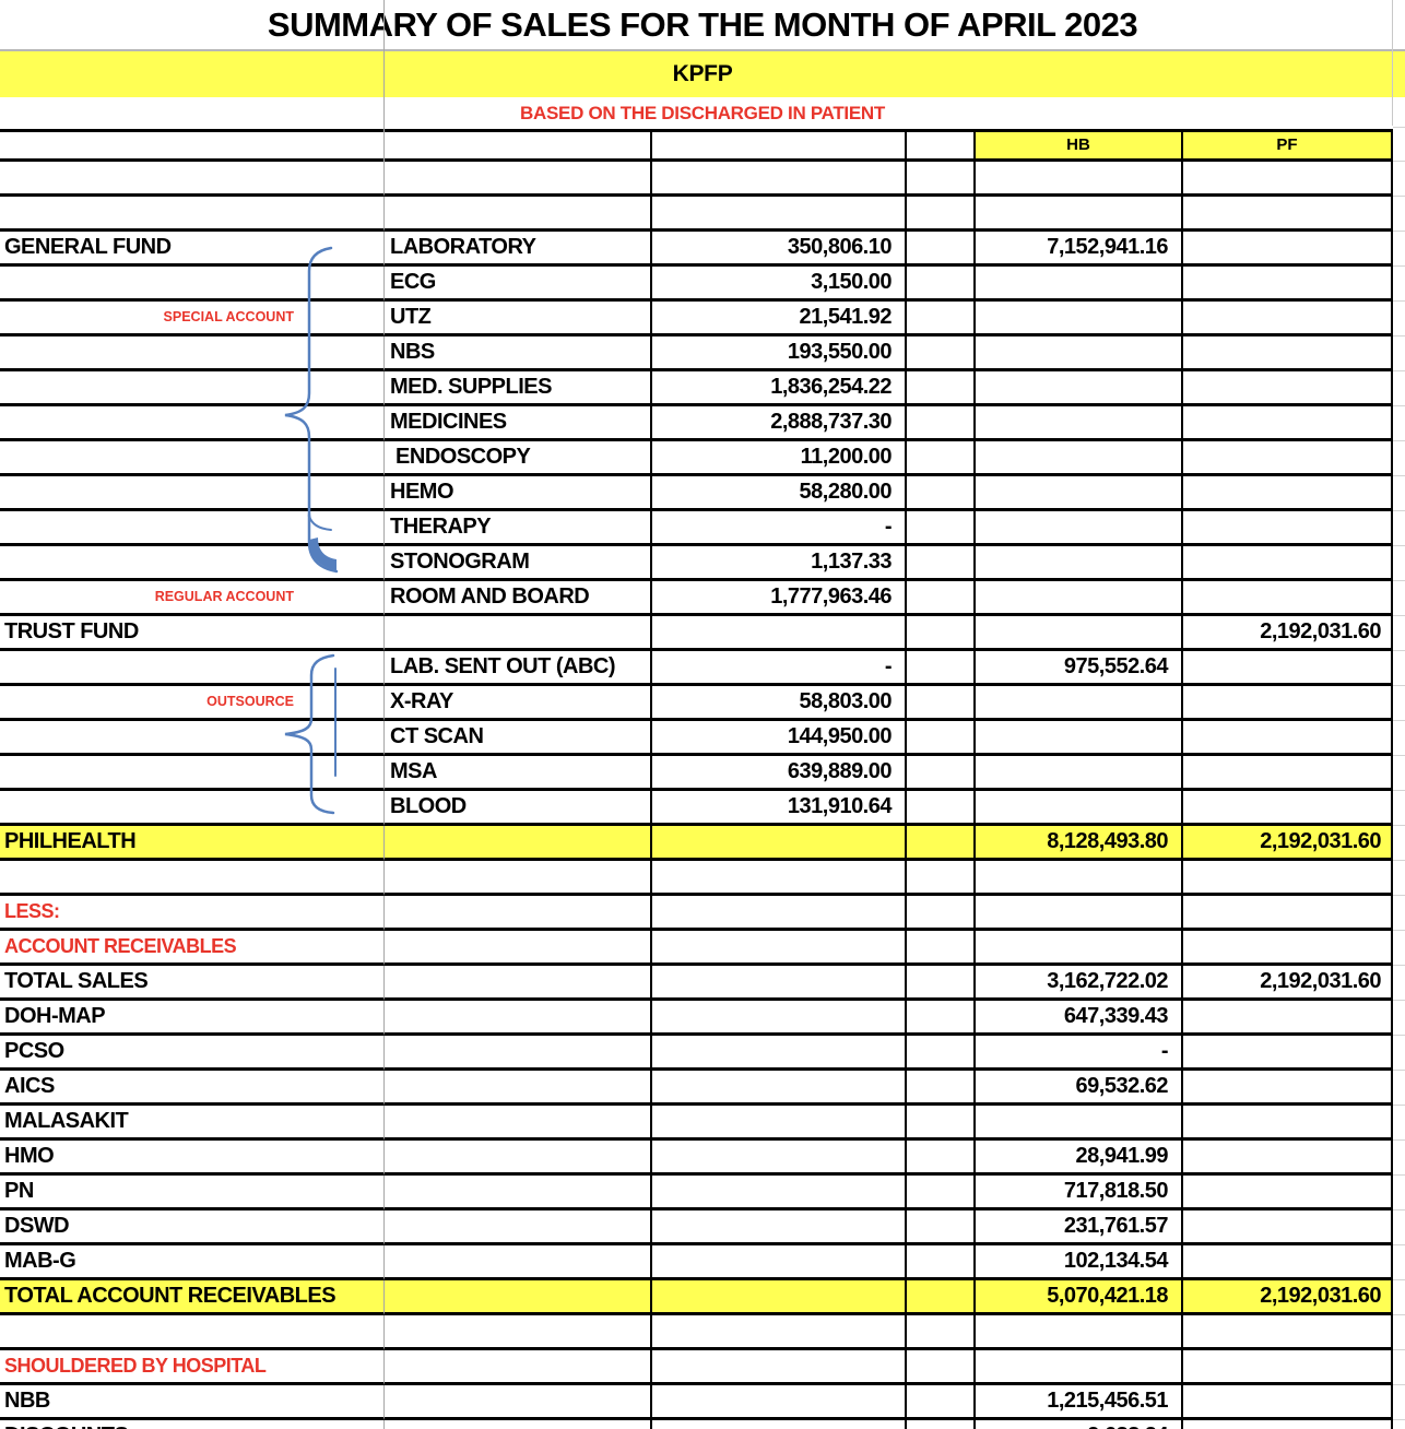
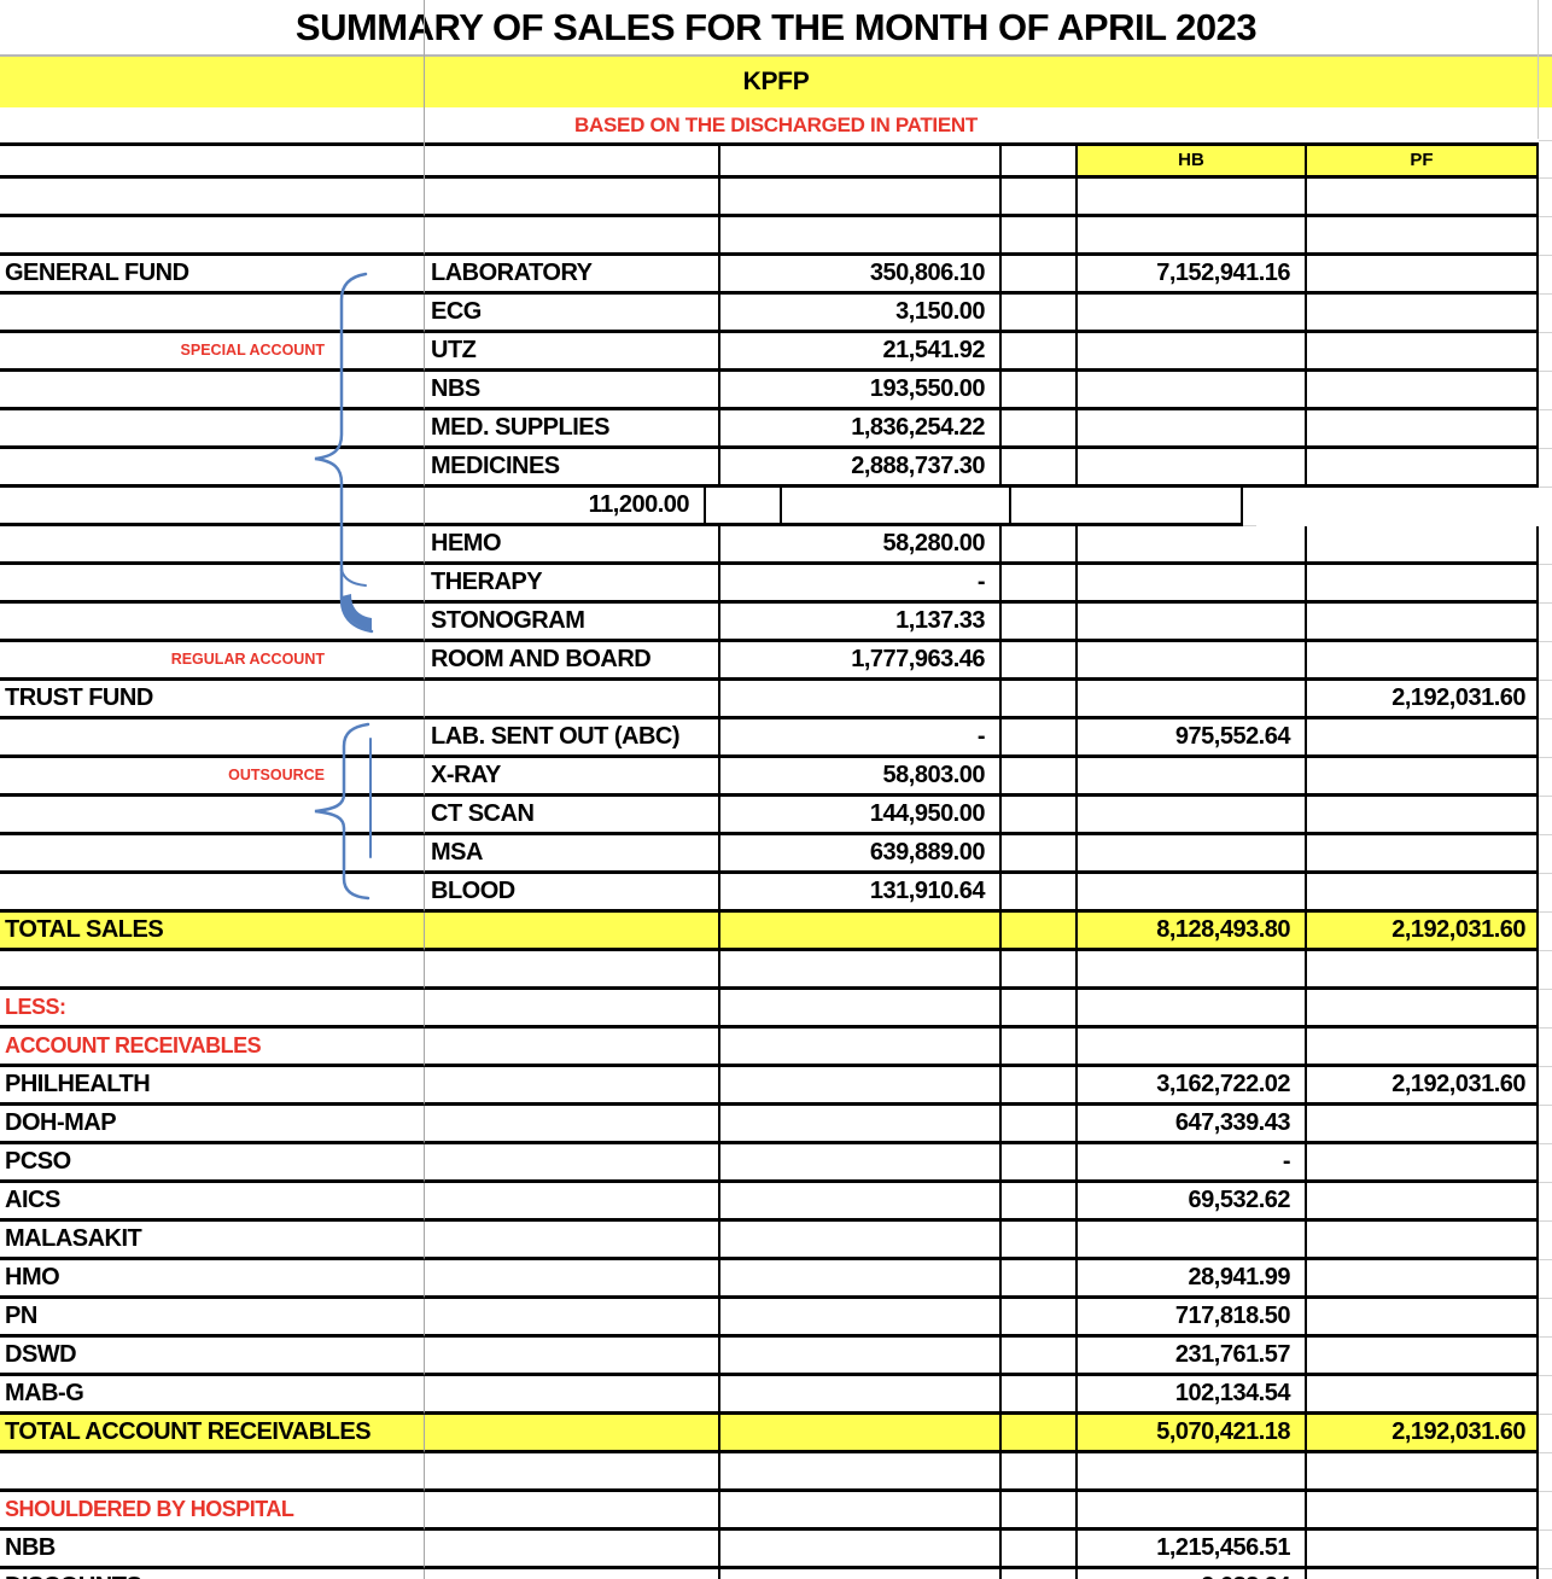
  SUMMARY OF SALES FOR THE MONTH OF APRIL 2023
  KPFP
  BASED ON THE DISCHARGED IN PATIENT
  HB
  PF
  GENERAL FUND
  LABORATORY
  350,806.10
  7,152,941.16
  ECG
  3,150.00
  SPECIAL ACCOUNT
  UTZ
  21,541.92
  NBS
  193,550.00
  MED. SUPPLIES
  1,836,254.22
  MEDICINES
  2,888,737.30
- ENDOSCOPY
  11,200.00
  HEMO
  58,280.00
  THERAPY
  -
  STONOGRAM
  1,137.33
  REGULAR ACCOUNT
  ROOM AND BOARD
  1,777,963.46
  TRUST FUND
  2,192,031.60
  LAB. SENT OUT (ABC)
  -
  975,552.64
  OUTSOURCE
  X-RAY
  58,803.00
  CT SCAN
  144,950.00
  MSA
  639,889.00
  BLOOD
  131,910.64
- PHILHEALTH
+ TOTAL SALES
  8,128,493.80
  2,192,031.60
  LESS:
  ACCOUNT RECEIVABLES
- TOTAL SALES
+ PHILHEALTH
  3,162,722.02
  2,192,031.60
  DOH-MAP
  647,339.43
  PCSO
  -
  AICS
  69,532.62
  MALASAKIT
  HMO
  28,941.99
  PN
  717,818.50
  DSWD
  231,761.57
  MAB-G
  102,134.54
  TOTAL ACCOUNT RECEIVABLES
  5,070,421.18
  2,192,031.60
  SHOULDERED BY HOSPITAL
  NBB
  1,215,456.51
